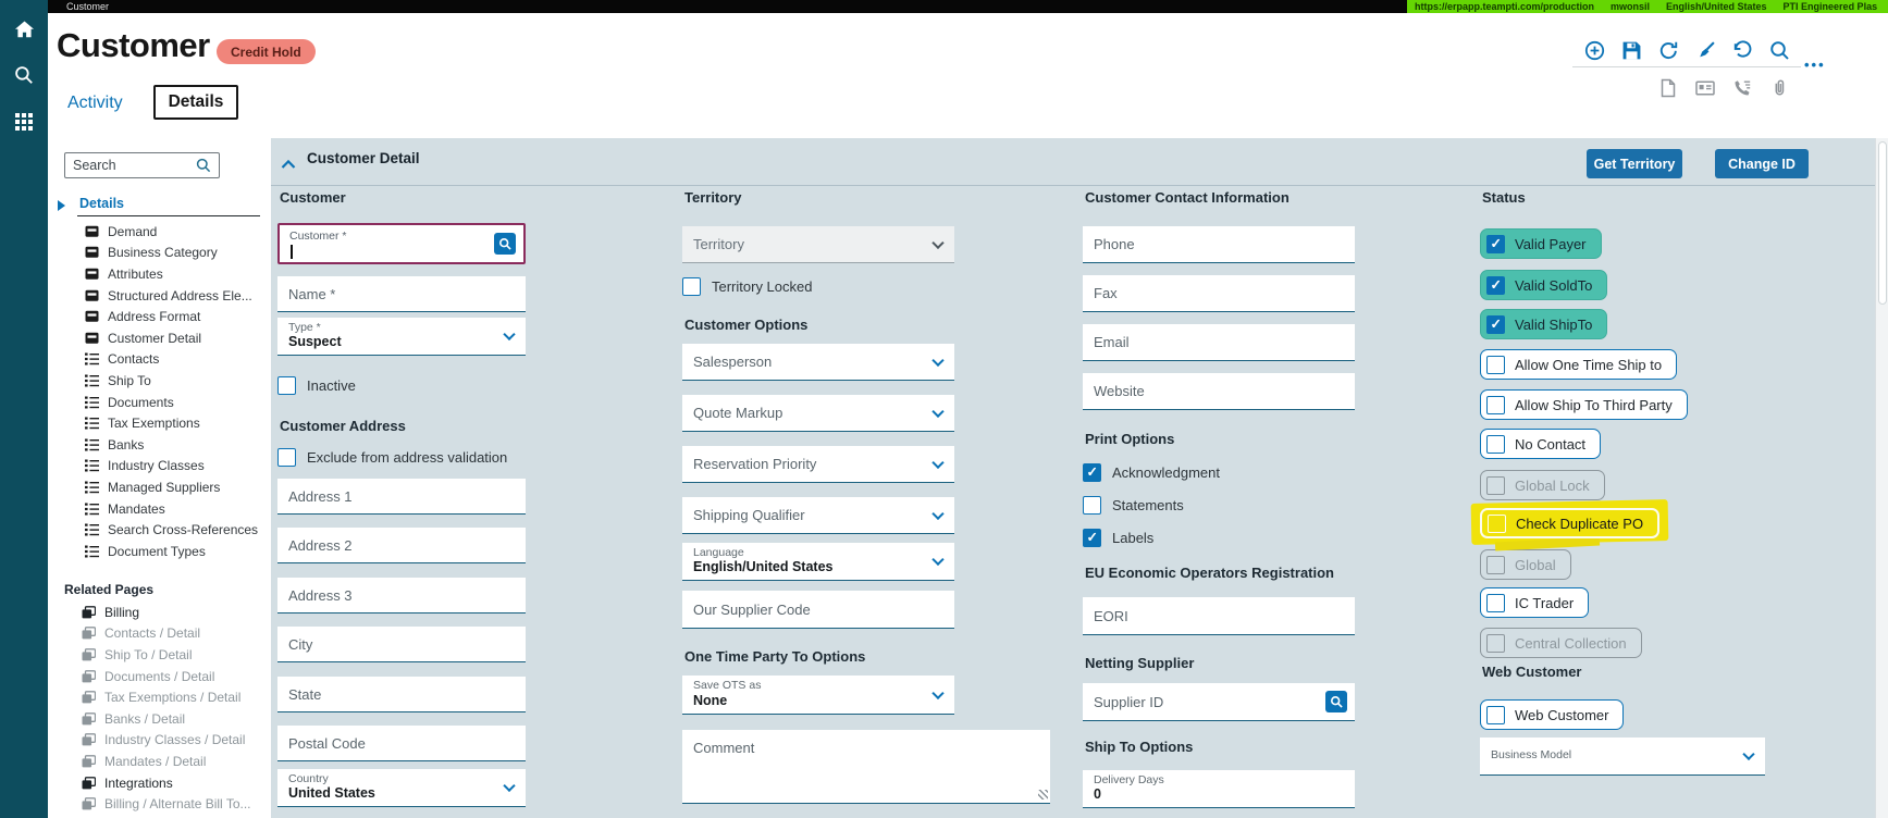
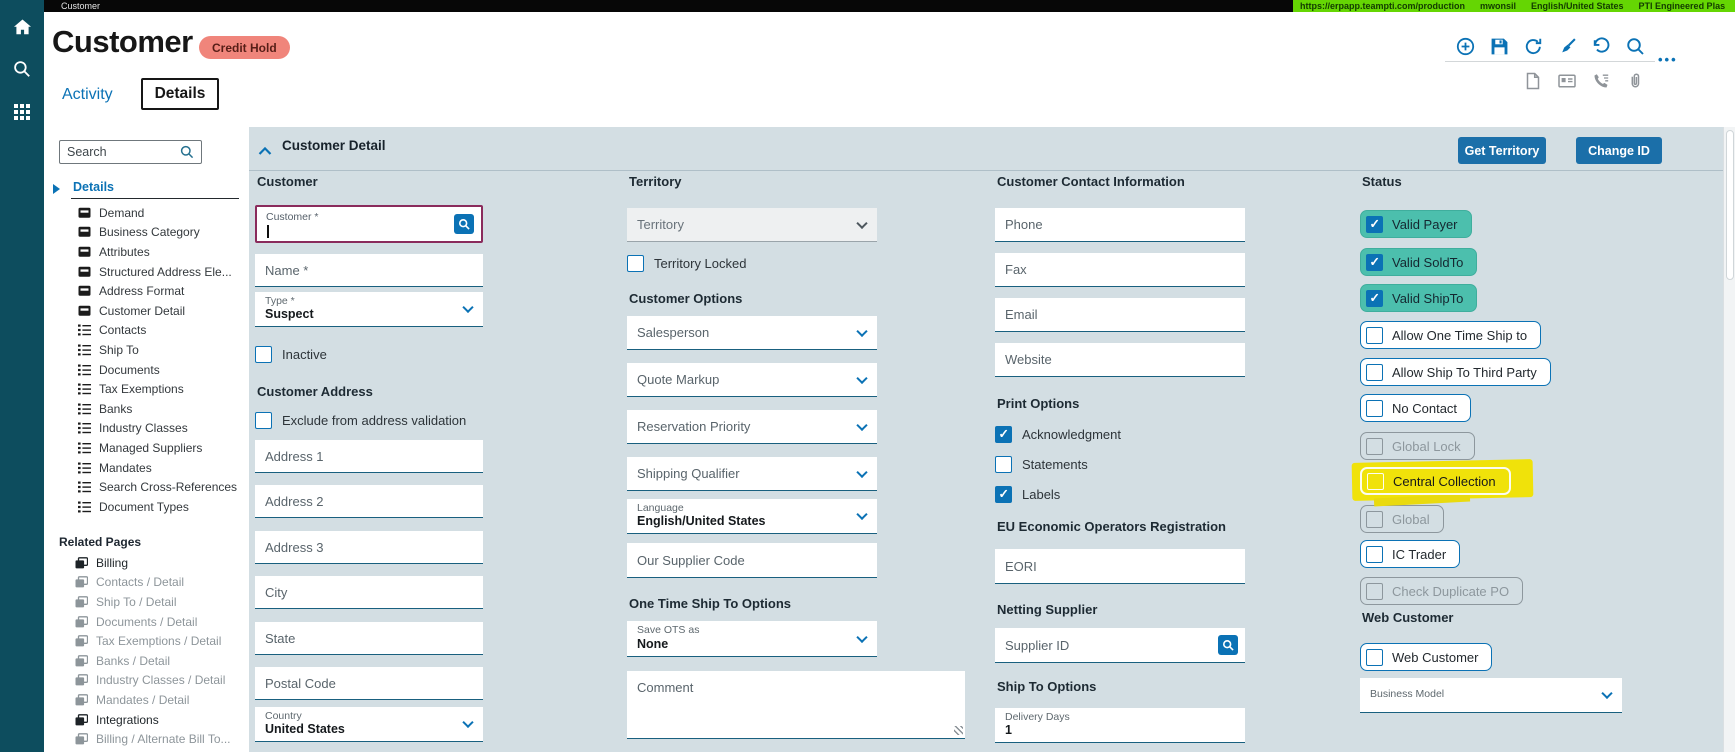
  Customer
  https://erpapp.teampti.com/production
  mwonsil
  English/United States
  PTI Engineered Plas
  Customer
  Credit Hold
  Activity
  Details
  •••
  Search
  Details
  Demand
  Business Category
  Attributes
  Structured Address Ele...
  Address Format
  Customer Detail
  Contacts
  Ship To
  Documents
  Tax Exemptions
  Banks
  Industry Classes
  Managed Suppliers
  Mandates
  Search Cross-References
  Document Types
  Related Pages
  Billing
  Contacts / Detail
  Ship To / Detail
  Documents / Detail
  Tax Exemptions / Detail
  Banks / Detail
  Industry Classes / Detail
  Mandates / Detail
  Integrations
  Billing / Alternate Bill To...
  Customer Detail
  Get Territory
  Change ID
  Customer
  Customer *
  Name *
  Type *
  Suspect
  Inactive
  Customer Address
  Exclude from address validation
  Address 1
  Address 2
  Address 3
  City
  State
  Postal Code
  Country
  United States
  Territory
  Territory
  Territory Locked
  Customer Options
  Salesperson
  Quote Markup
  Reservation Priority
  Shipping Qualifier
  Language
  English/United States
  Our Supplier Code
- One Time Party To Options
+ One Time Ship To Options
  Save OTS as
  None
  Comment
  Customer Contact Information
  Phone
  Fax
  Email
  Website
  Print Options
  Acknowledgment
  Statements
  Labels
  EU Economic Operators Registration
  EORI
  Netting Supplier
  Supplier ID
  Ship To Options
  Delivery Days
- 0
+ 1
  Status
  Valid Payer
  Valid SoldTo
  Valid ShipTo
  Allow One Time Ship to
  Allow Ship To Third Party
  No Contact
  Global Lock
- Check Duplicate PO
+ Central Collection
  Global
  IC Trader
- Central Collection
+ Check Duplicate PO
  Web Customer
  Web Customer
  Business Model
